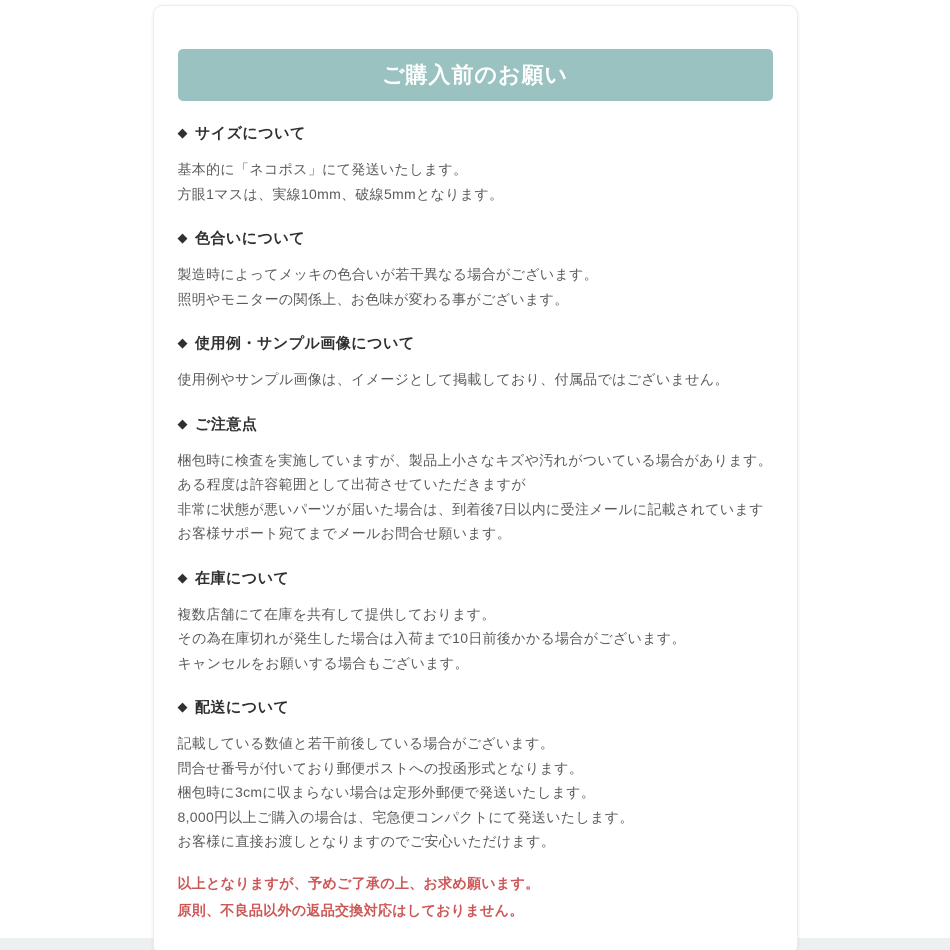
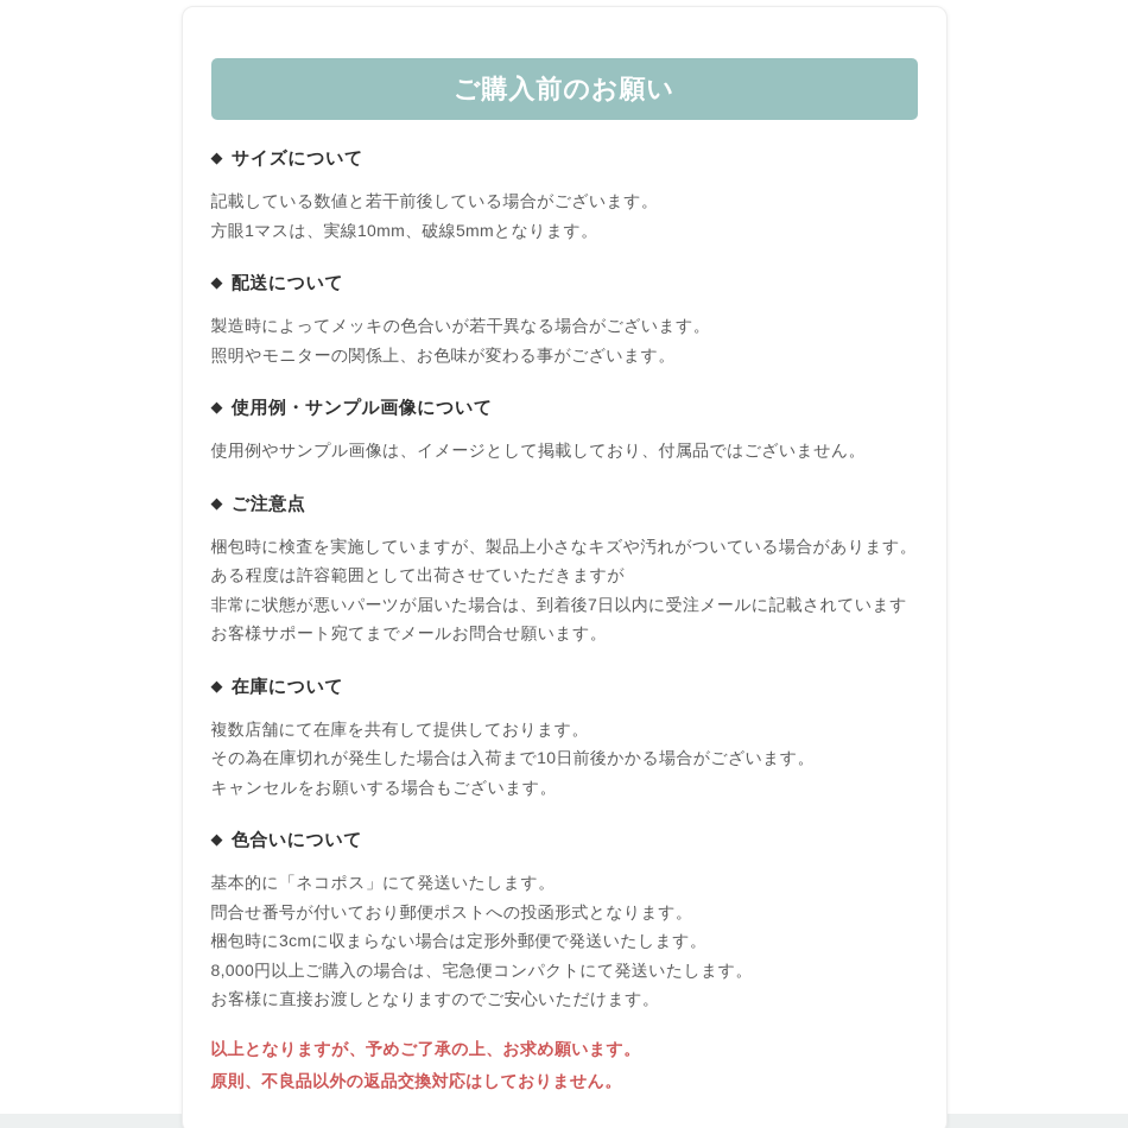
  ご購入前のお願い
  ◆ サイズについて
- 基本的に「ネコポス」にて発送いたします。
+ 記載している数値と若干前後している場合がございます。
  方眼1マスは、実線10mm、破線5mmとなります。
- ◆ 色合いについて
+ ◆ 配送について
  製造時によってメッキの色合いが若干異なる場合がございます。
  照明やモニターの関係上、お色味が変わる事がございます。
  ◆ 使用例・サンプル画像について
  使用例やサンプル画像は、イメージとして掲載しており、付属品ではございません。
  ◆ ご注意点
  梱包時に検査を実施していますが、製品上小さなキズや汚れがついている場合があります。
  ある程度は許容範囲として出荷させていただきますが
  非常に状態が悪いパーツが届いた場合は、到着後7日以内に受注メールに記載されています
  お客様サポート宛てまでメールお問合せ願います。
  ◆ 在庫について
  複数店舗にて在庫を共有して提供しております。
  その為在庫切れが発生した場合は入荷まで10日前後かかる場合がございます。
  キャンセルをお願いする場合もございます。
- ◆ 配送について
+ ◆ 色合いについて
- 記載している数値と若干前後している場合がございます。
+ 基本的に「ネコポス」にて発送いたします。
  問合せ番号が付いており郵便ポストへの投函形式となります。
  梱包時に3cmに収まらない場合は定形外郵便で発送いたします。
  8,000円以上ご購入の場合は、宅急便コンパクトにて発送いたします。
  お客様に直接お渡しとなりますのでご安心いただけます。
  以上となりますが、予めご了承の上、お求め願います。
  原則、不良品以外の返品交換対応はしておりません。
